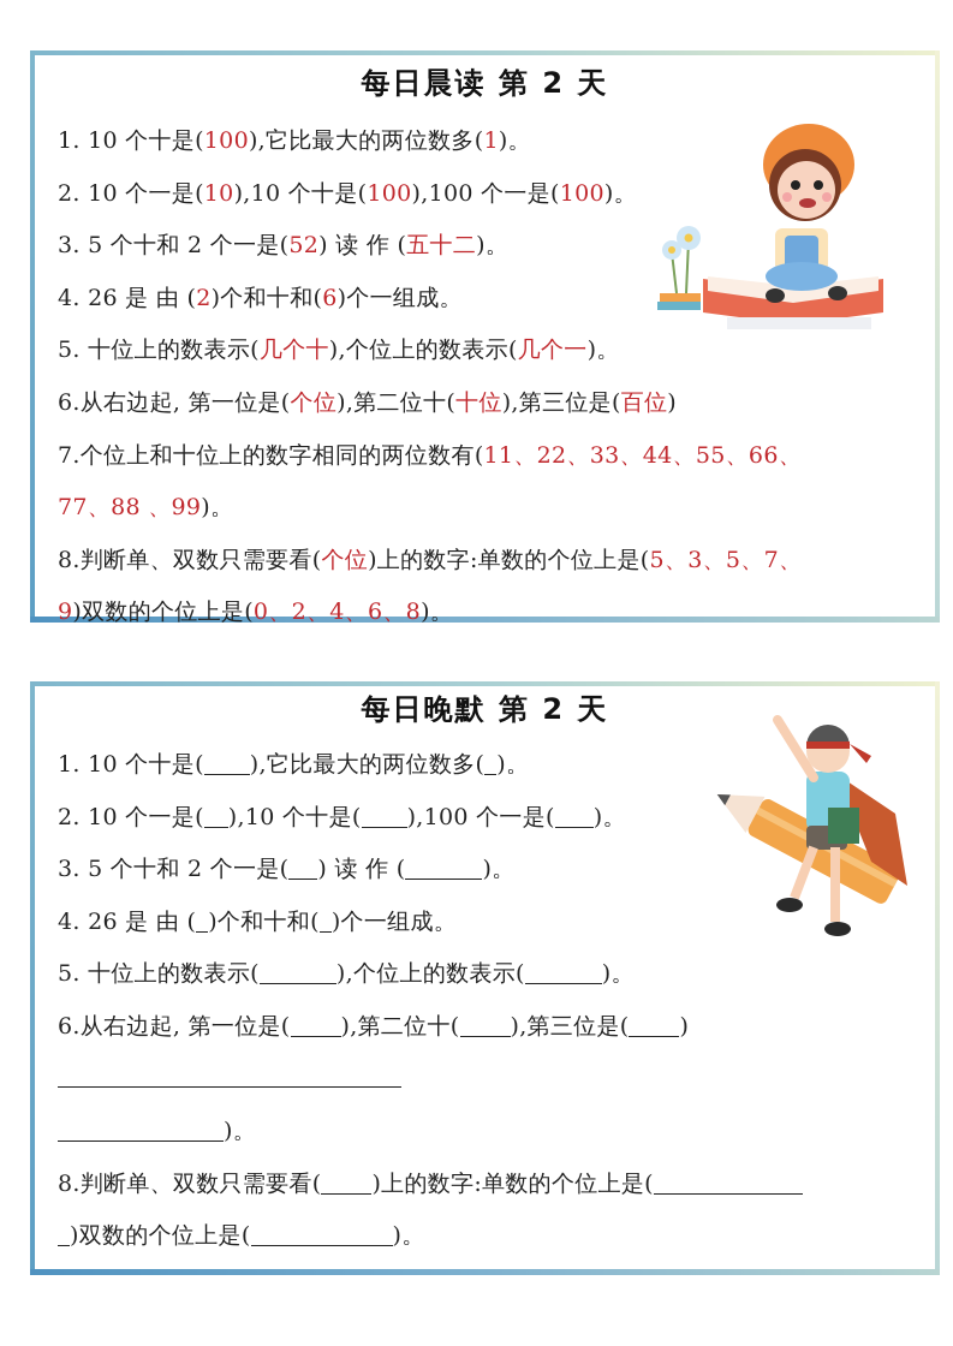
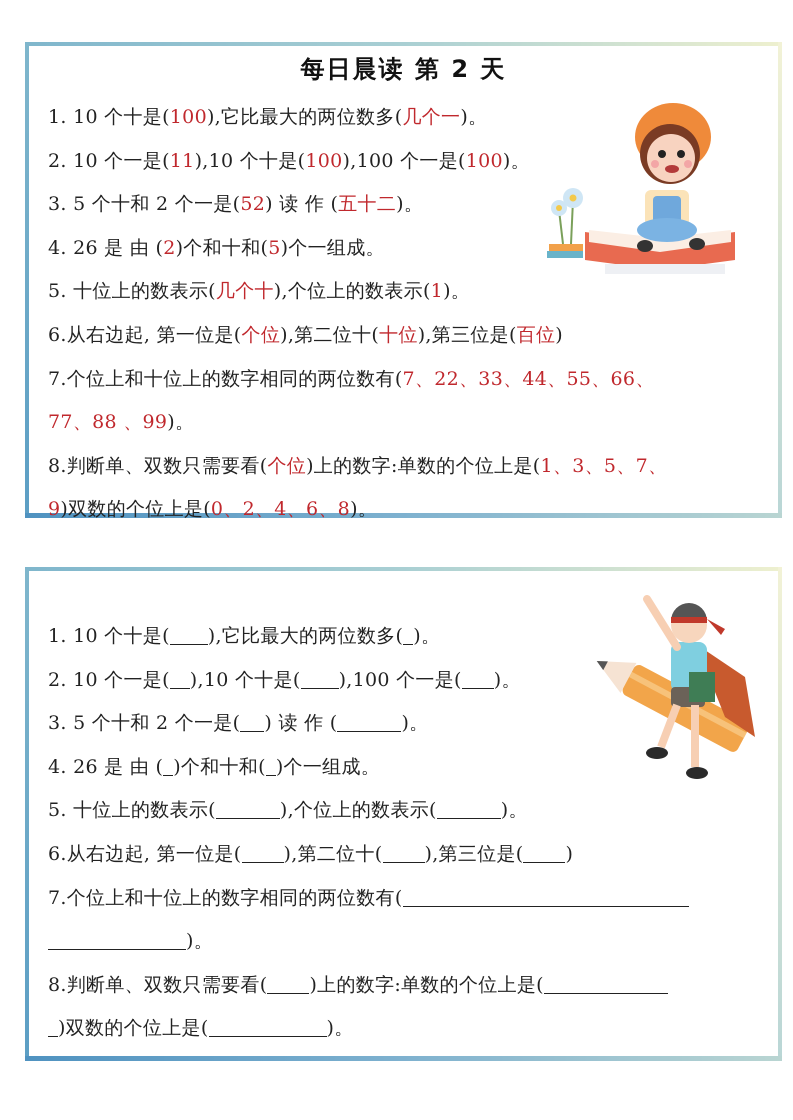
  每日晨读 第 2 天
- 1. 10 个十是(100),它比最大的两位数多(1)。
+ 1. 10 个十是(100),它比最大的两位数多(几个一)。
- 2. 10 个一是(10),10 个十是(100),100 个一是(100)。
+ 2. 10 个一是(11),10 个十是(100),100 个一是(100)。
  3. 5 个十和 2 个一是(52) 读 作 (五十二)。
- 4. 26 是 由 (2)个和十和(6)个一组成。
+ 4. 26 是 由 (2)个和十和(5)个一组成。
- 5. 十位上的数表示(几个十),个位上的数表示(几个一)。
+ 5. 十位上的数表示(几个十),个位上的数表示(1)。
  6.从右边起, 第一位是(个位),第二位十(十位),第三位是(百位)
- 7.个位上和十位上的数字相同的两位数有(11、22、33、44、55、66、
+ 7.个位上和十位上的数字相同的两位数有(7、22、33、44、55、66、
  77、88 、99)。
- 8.判断单、双数只需要看(个位)上的数字:单数的个位上是(5、3、5、7、
+ 8.判断单、双数只需要看(个位)上的数字:单数的个位上是(1、3、5、7、
  9)双数的个位上是(0、2、4、6、8)。
- 每日晚默 第 2 天
  1. 10 个十是( ),它比最大的两位数多( )。
  2. 10 个一是( ),10 个十是( ),100 个一是( )。
  3. 5 个十和 2 个一是( ) 读 作 ( )。
  4. 26 是 由 ( )个和十和( )个一组成。
  5. 十位上的数表示( ),个位上的数表示( )。
  6.从右边起, 第一位是( ),第二位十( ),第三位是( )
+ 7.个位上和十位上的数字相同的两位数有(
  )。
  8.判断单、双数只需要看( )上的数字:单数的个位上是(
  )双数的个位上是( )。
